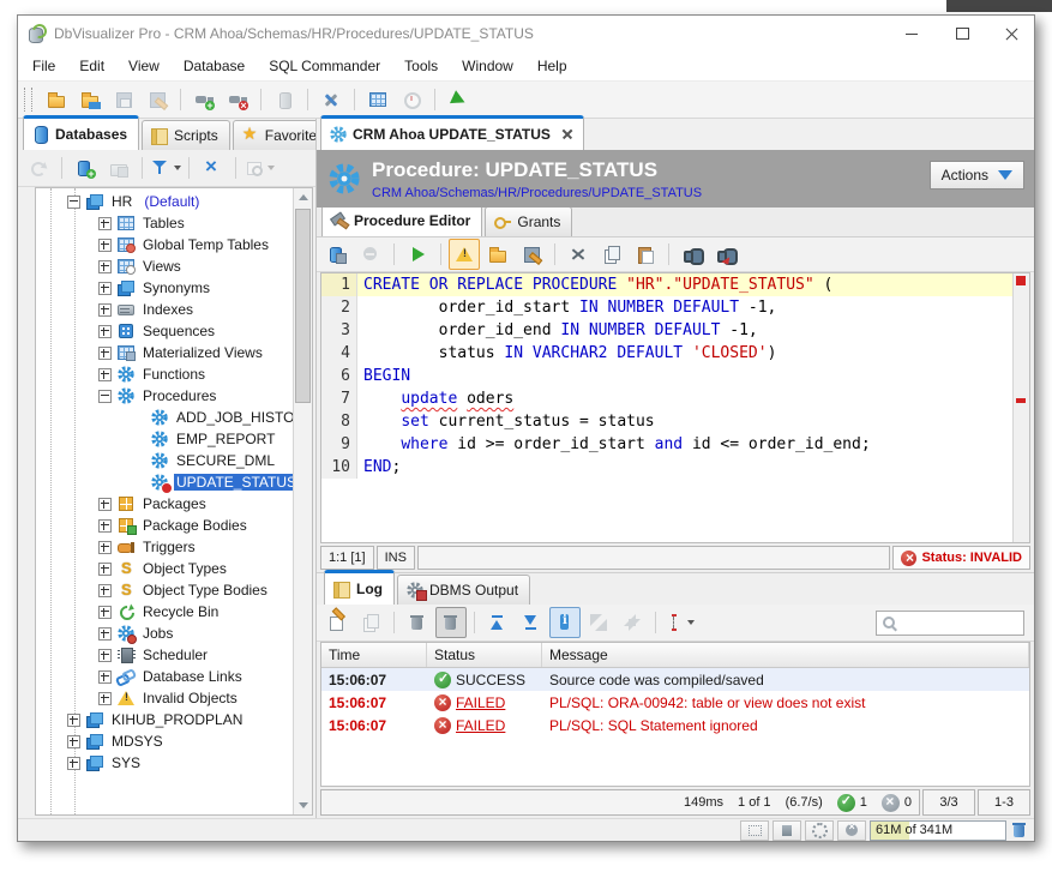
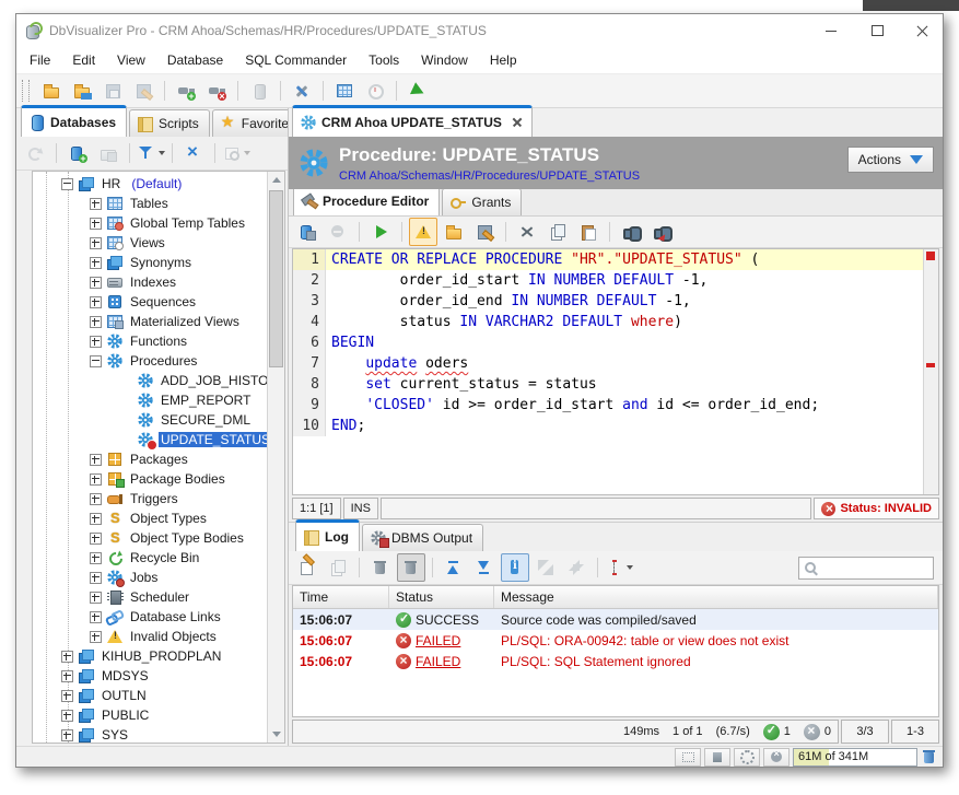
  DbVisualizer Pro - CRM Ahoa/Schemas/HR/Procedures/UPDATE_STATUS
  File
  Edit
  View
  Database
  SQL Commander
  Tools
  Window
  Help
  Databases
  Scripts
  Favorite
  HR
  (Default)
  Tables
  Global Temp Tables
  Views
  Synonyms
  Indexes
  Sequences
  Materialized Views
  Functions
  Procedures
  ADD_JOB_HISTO
  EMP_REPORT
  SECURE_DML
  UPDATE_STATUS
  Packages
  Package Bodies
  Triggers
  Object Types
  Object Type Bodies
  Recycle Bin
  Jobs
  Scheduler
  Database Links
  Invalid Objects
  KIHUB_PRODPLAN
  MDSYS
+ OUTLN
+ PUBLIC
  SYS
  CRM Ahoa UPDATE_STATUS
  Procedure: UPDATE_STATUS
  CRM Ahoa/Schemas/HR/Procedures/UPDATE_STATUS
  Actions
  Procedure Editor
  Grants
  1
  CREATE OR REPLACE PROCEDURE "HR"."UPDATE_STATUS" (
  2
  order_id_start IN NUMBER DEFAULT -1,
  3
  order_id_end IN NUMBER DEFAULT -1,
  4
- status IN VARCHAR2 DEFAULT 'CLOSED')
+ status IN VARCHAR2 DEFAULT where)
  6
  BEGIN
  7
  update oders
  8
  set current_status = status
  9
- where id >= order_id_start and id <= order_id_end;
+ 'CLOSED' id >= order_id_start and id <= order_id_end;
  10
  END;
  1:1 [1]
  INS
  Status: INVALID
  Log
  DBMS Output
  Time
  Status
  Message
  15:06:07
  SUCCESS
  Source code was compiled/saved
  15:06:07
  FAILED
  PL/SQL: ORA-00942: table or view does not exist
  15:06:07
  FAILED
  PL/SQL: SQL Statement ignored
  149ms
  1 of 1
  (6.7/s)
  1
  0
  3/3
  1-3
  61M of 341M
